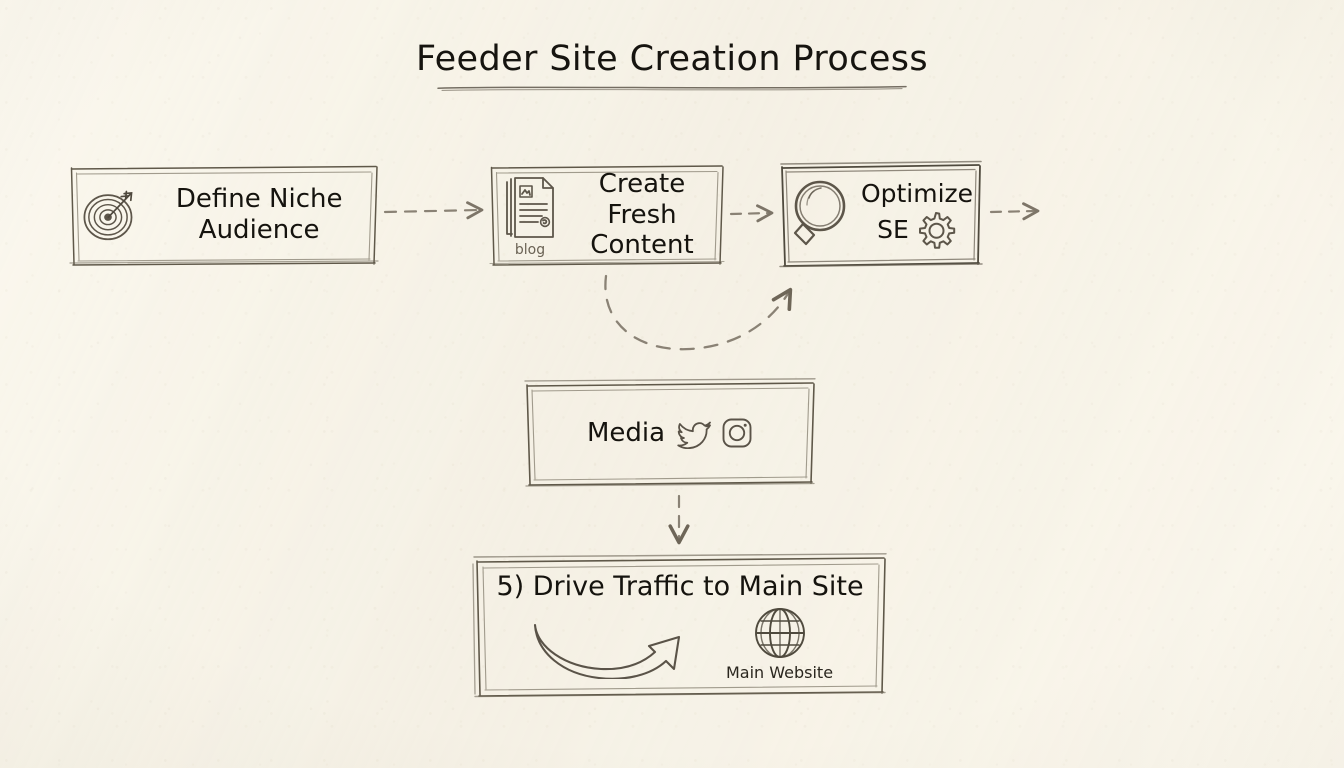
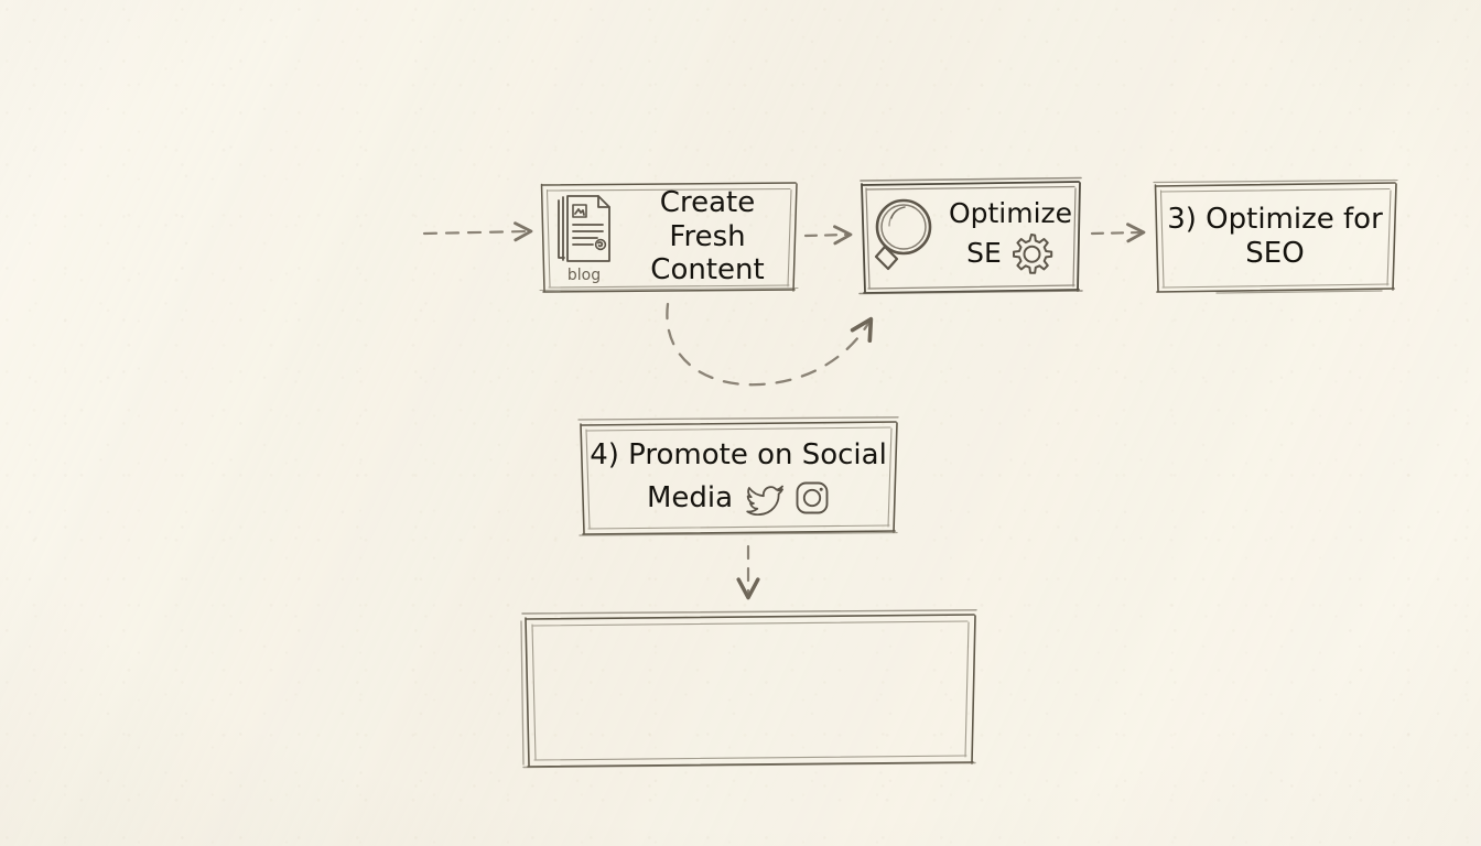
- Feeder Site Creation Process
- Define Niche Audience
  blog
  Create Fresh Content
  Optimize
  SE
+ 3) Optimize for SEO
+ 4) Promote on Social
  Media
- 5) Drive Traffic to Main Site
- Main Website
